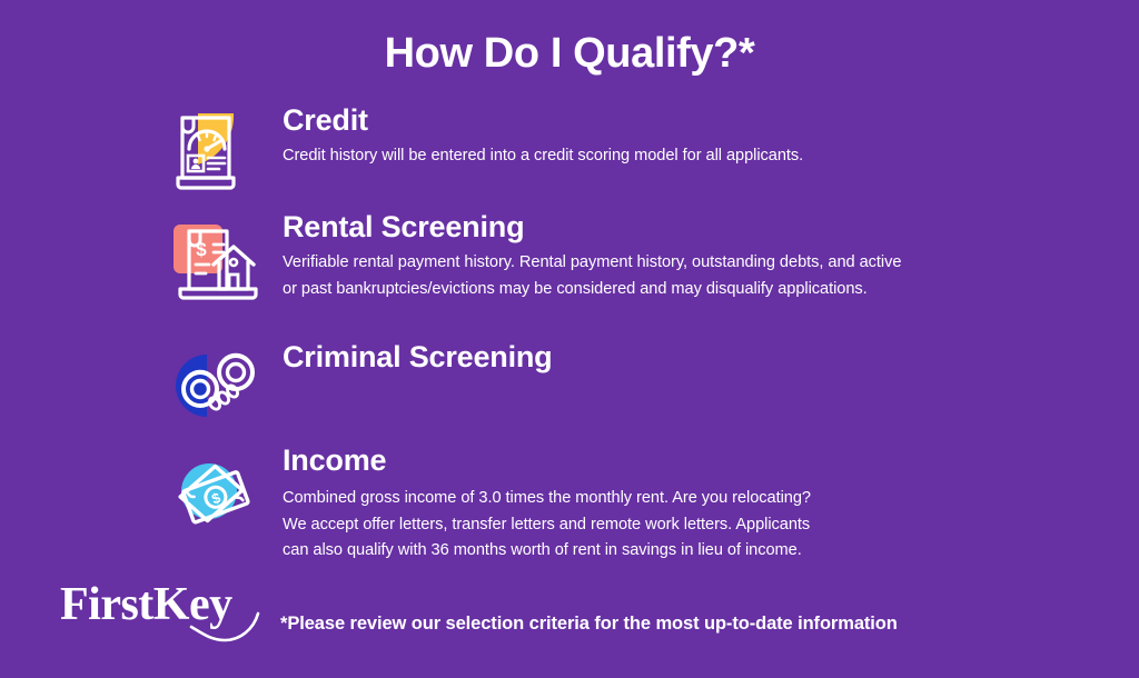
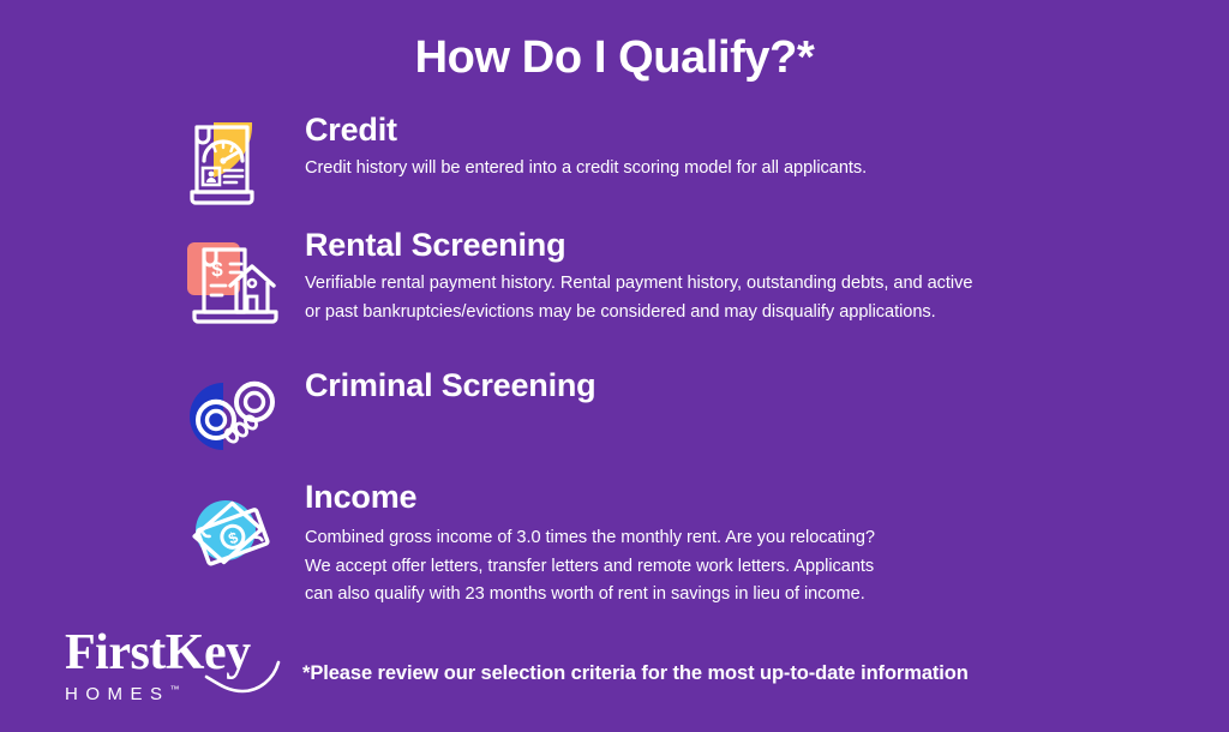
  How Do I Qualify?*
  Credit
  Credit history will be entered into a credit scoring model for all applicants.
  $
  Rental Screening
  Verifiable rental payment history. Rental payment history, outstanding debts, and active
  or past bankruptcies/evictions may be considered and may disqualify applications.
  Criminal Screening
  Income
  Combined gross income of 3.0 times the monthly rent. Are you relocating?
  We accept offer letters, transfer letters and remote work letters. Applicants
- can also qualify with 36 months worth of rent in savings in lieu of income.
+ can also qualify with 23 months worth of rent in savings in lieu of income.
  FirstKey
+ HOMES™
  *Please review our selection criteria for the most up-to-date information
